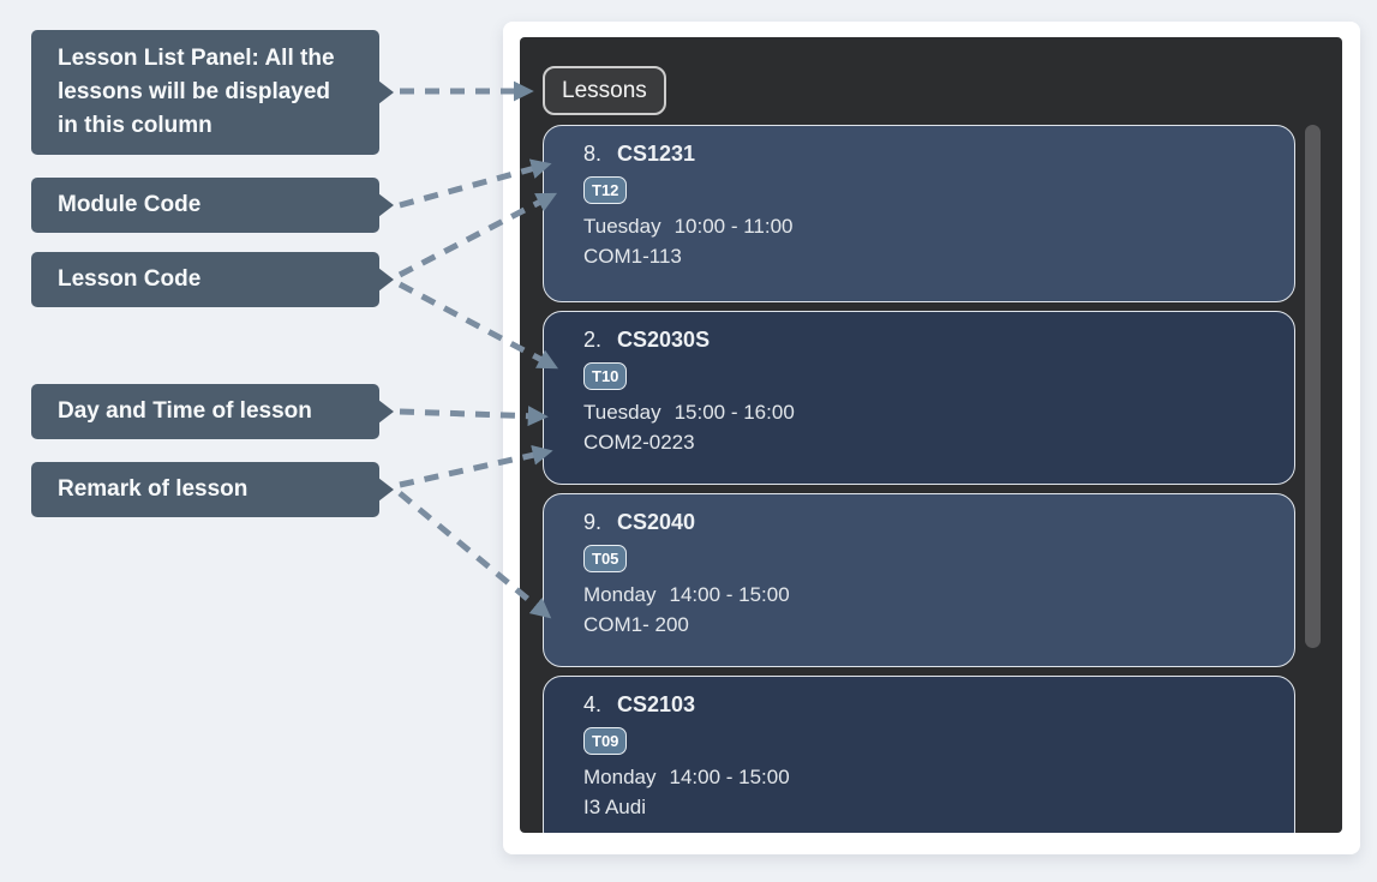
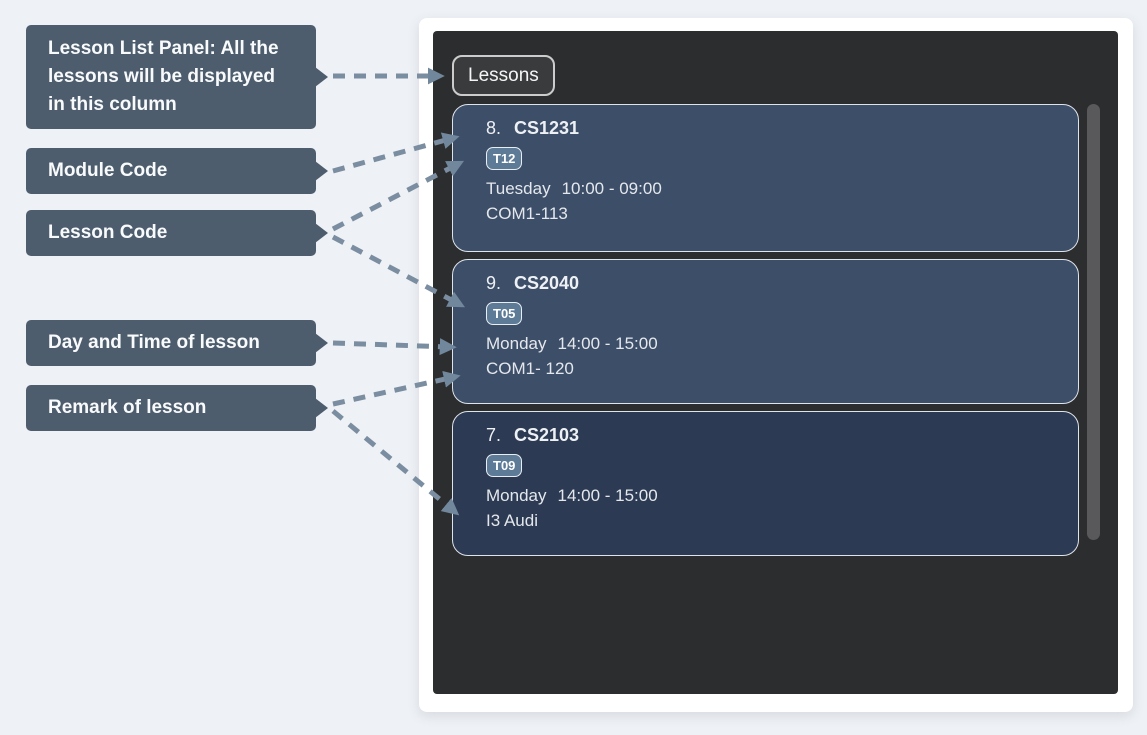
  Lesson List Panel: All the
  lessons will be displayed
  in this column
  Module Code
  Lesson Code
  Day and Time of lesson
  Remark of lesson
  Lessons
  8. CS1231
  T12
- Tuesday 10:00 - 11:00
+ Tuesday 10:00 - 09:00
  COM1-113
- 2. CS2030S
- T10
- Tuesday 15:00 - 16:00
- COM2-0223
  9. CS2040
  T05
  Monday 14:00 - 15:00
- COM1- 200
+ COM1- 120
- 4. CS2103
+ 7. CS2103
  T09
  Monday 14:00 - 15:00
  I3 Audi
